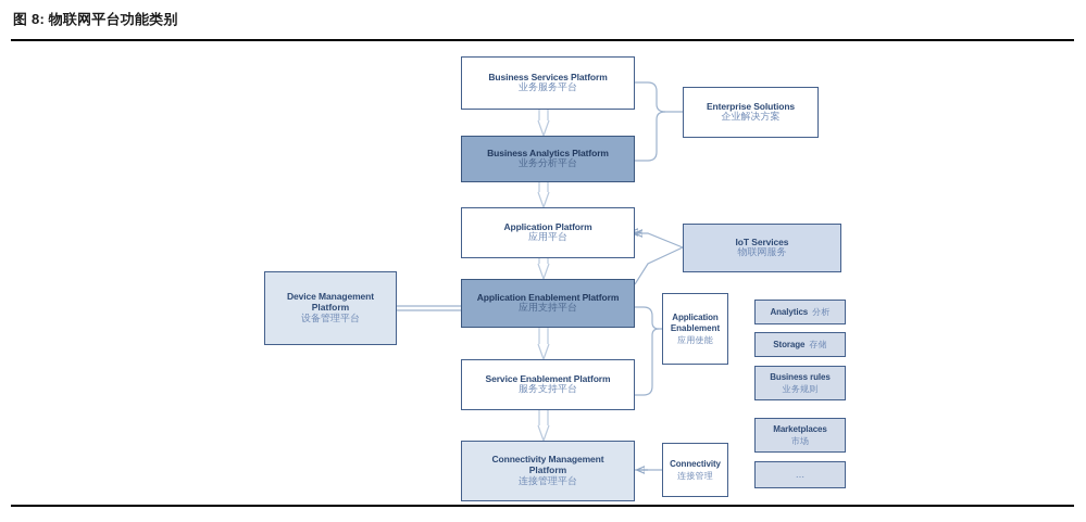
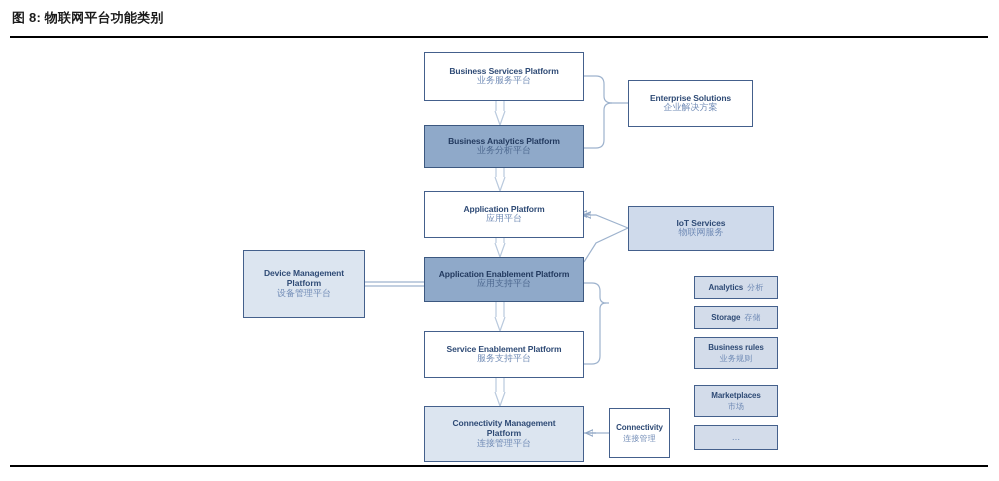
  图 8: 物联网平台功能类别
  Business Services Platform
  业务服务平台
  Business Analytics Platform
  业务分析平台
  Application Platform
  应用平台
  Application Enablement Platform
  应用支持平台
  Service Enablement Platform
  服务支持平台
  Connectivity Management
  Platform
  连接管理平台
  Device Management
  Platform
  设备管理平台
  Enterprise Solutions
  企业解决方案
  IoT Services
  物联网服务
- Application
- Enablement
- 应用使能
  Connectivity
  连接管理
  Analytics
  分析
  Storage
  存储
  Business rules
  业务规则
  Marketplaces
  市场
  …
